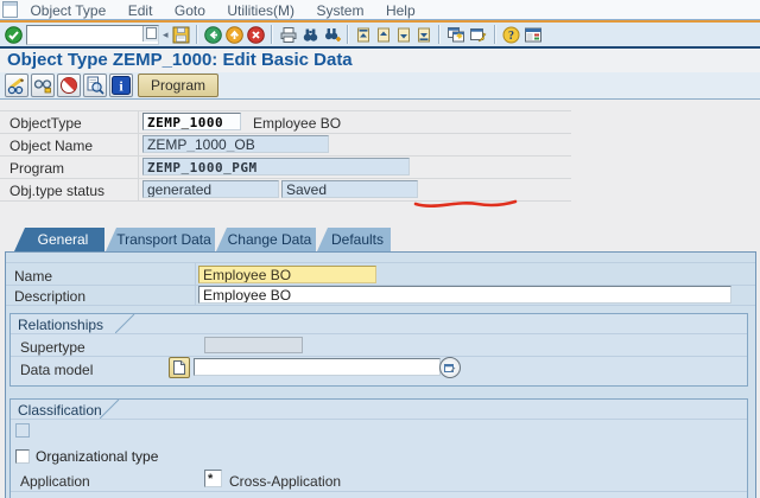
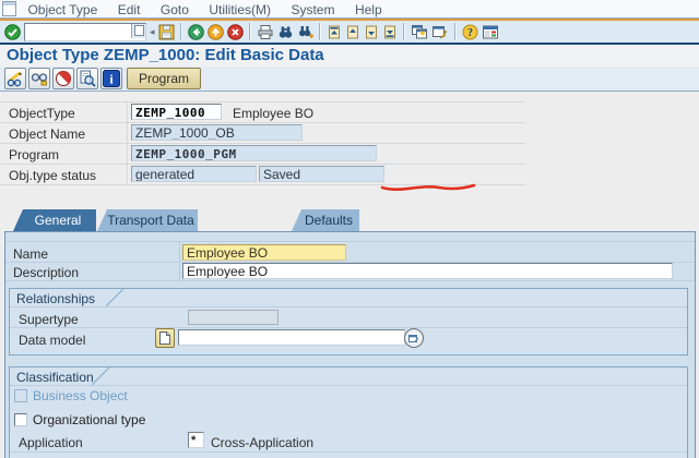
  Object Type Edit Goto Utilities(M) System Help
  ◂
  ?
  Object Type ZEMP_1000: Edit Basic Data
  i
  Program
  ObjectType
  ZEMP_1000
  Employee BO
  Object Name
  ZEMP_1000_OB
  Program
  ZEMP_1000_PGM
  Obj.type status
  generated
  Saved
  General
  Transport Data
- Change Data
  Defaults
  Name
  Employee BO
  Description
  Employee BO
  Relationships
  Supertype
  Data model
  Classification
+ Business Object
  Organizational type
  Application
  *
  Cross-Application
